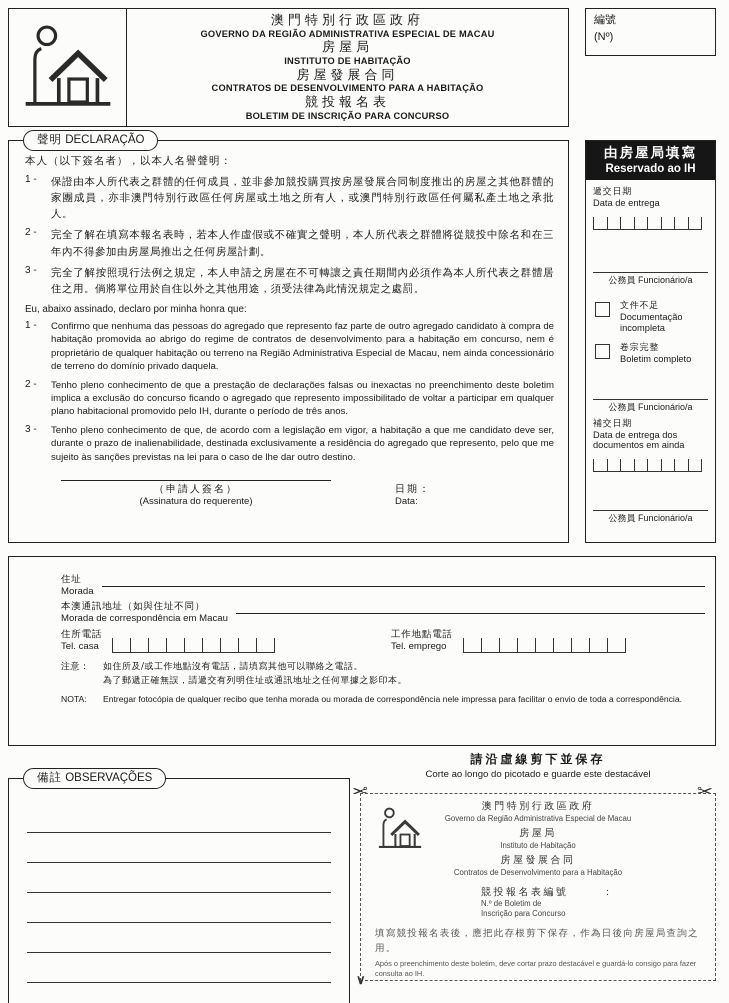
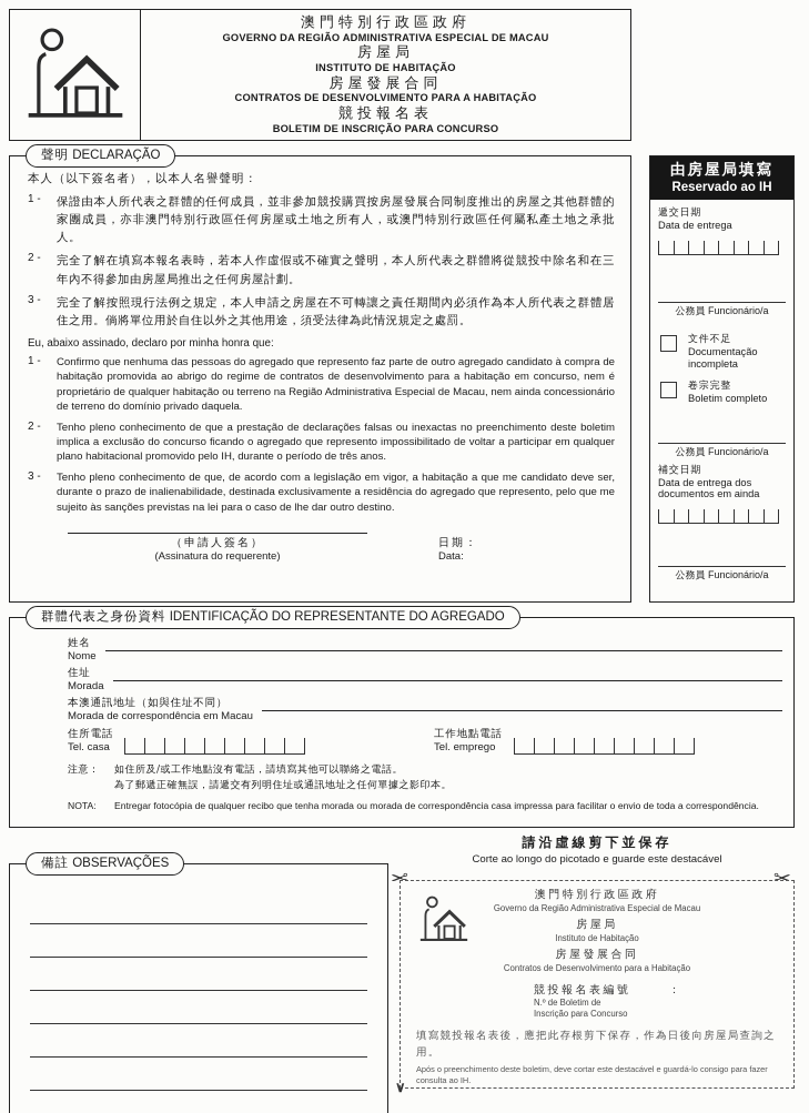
  澳門特別行政區政府
  GOVERNO DA REGIÃO ADMINISTRATIVA ESPECIAL DE MACAU
  房屋局
  INSTITUTO DE HABITAÇÃO
  房屋發展合同
  CONTRATOS DE DESENVOLVIMENTO PARA A HABITAÇÃO
  競投報名表
  BOLETIM DE INSCRIÇÃO PARA CONCURSO
- 編號
- (Nº)
  聲明 DECLARAÇÃO
  本人（以下簽名者），以本人名譽聲明：
  1 -
  保證由本人所代表之群體的任何成員，並非參加競投購買按房屋發展合同制度推出的房屋之其他群體的家團成員，亦非澳門特別行政區任何房屋或土地之所有人，或澳門特別行政區任何屬私產土地之承批人。
  2 -
  完全了解在填寫本報名表時，若本人作虛假或不確實之聲明，本人所代表之群體將從競投中除名和在三年內不得參加由房屋局推出之任何房屋計劃。
  3 -
  完全了解按照現行法例之規定，本人申請之房屋在不可轉讓之責任期間內必須作為本人所代表之群體居住之用。倘將單位用於自住以外之其他用途，須受法律為此情況規定之處罰。
  Eu, abaixo assinado, declaro por minha honra que:
  1 -
  Confirmo que nenhuma das pessoas do agregado que represento faz parte de outro agregado candidato à compra de habitação promovida ao abrigo do regime de contratos de desenvolvimento para a habitação em concurso, nem é proprietário de qualquer habitação ou terreno na Região Administrativa Especial de Macau, nem ainda concessionário de terreno do domínio privado daquela.
  2 -
  Tenho pleno conhecimento de que a prestação de declarações falsas ou inexactas no preenchimento deste boletim implica a exclusão do concurso ficando o agregado que represento impossibilitado de voltar a participar em qualquer plano habitacional promovido pelo IH, durante o período de três anos.
  3 -
  Tenho pleno conhecimento de que, de acordo com a legislação em vigor, a habitação a que me candidato deve ser, durante o prazo de inalienabilidade, destinada exclusivamente a residência do agregado que represento, pelo que me sujeito às sanções previstas na lei para o caso de lhe dar outro destino.
  （申請人簽名）
  (Assinatura do requerente)
  日期：
  Data:
  由房屋局填寫
  Reservado ao IH
  遞交日期
  Data de entrega
  公務員 Funcionário/a
  文件不足
  Documentação incompleta
  卷宗完整
  Boletim completo
  公務員 Funcionário/a
  補交日期
  Data de entrega dos documentos em ainda
  公務員 Funcionário/a
+ 群體代表之身份資料 IDENTIFICAÇÃO DO REPRESENTANTE DO AGREGADO
+ 姓名
+ Nome
  住址
  Morada
  本澳通訊地址（如與住址不同）
  Morada de correspondência em Macau
  住所電話
  Tel. casa
  工作地點電話
  Tel. emprego
  注意：
  如住所及/或工作地點沒有電話，請填寫其他可以聯絡之電話。
  為了郵遞正確無誤，請遞交有列明住址或通訊地址之任何單據之影印本。
  NOTA:
- Entregar fotocópia de qualquer recibo que tenha morada ou morada de correspondência nele impressa para facilitar o envio de toda a correspondência.
+ Entregar fotocópia de qualquer recibo que tenha morada ou morada de correspondência casa impressa para facilitar o envio de toda a correspondência.
  請沿虛線剪下並保存
  Corte ao longo do picotado e guarde este destacável
  備註 OBSERVAÇÕES
  澳門特別行政區政府
  Governo da Região Administrativa Especial de Macau
  房屋局
  Instituto de Habitação
  房屋發展合同
  Contratos de Desenvolvimento para a Habitação
  競投報名表編號
  ：
  N.º de Boletim de
  Inscrição para Concurso
  填寫競投報名表後，應把此存根剪下保存，作為日後向房屋局查詢之用。
- Após o preenchimento deste boletim, deve cortar prazo destacável e guardá-lo consigo para fazer consulta ao IH.
+ Após o preenchimento deste boletim, deve cortar este destacável e guardá-lo consigo para fazer consulta ao IH.
  ∨
